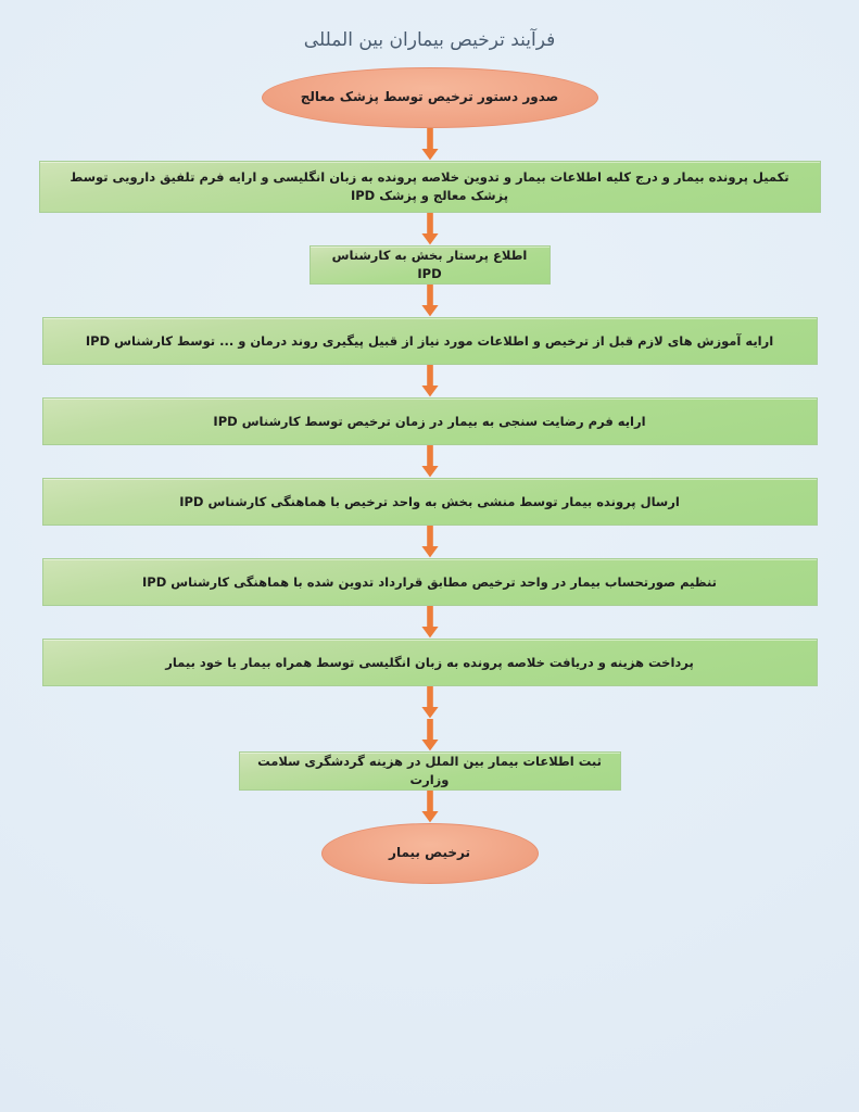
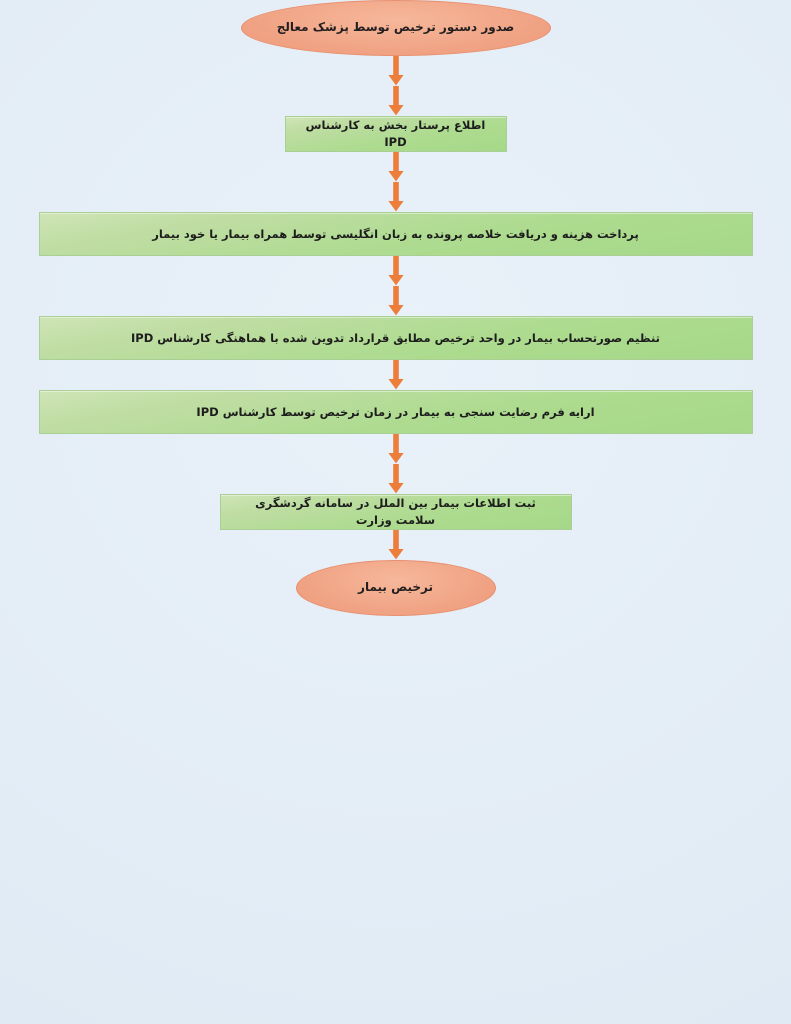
- فرآیند ترخیص بیماران بین المللی
  صدور دستور ترخیص توسط پزشک معالج
- تکمیل پرونده بیمار و درج کلیه اطلاعات بیمار و تدوین خلاصه پرونده به زبان انگلیسی و ارایه فرم تلفیق دارویی توسط پزشک معالج و پزشک IPD
  اطلاع پرستار بخش به کارشناس IPD
- ارایه آموزش های لازم قبل از ترخیص و اطلاعات مورد نیاز از قبیل پیگیری روند درمان و ... توسط کارشناس IPD
- ارایه فرم رضایت سنجی به بیمار در زمان ترخیص توسط کارشناس IPD
+ پرداخت هزینه و دریافت خلاصه پرونده به زبان انگلیسی توسط همراه بیمار یا خود بیمار
- ارسال پرونده بیمار توسط منشی بخش به واحد ترخیص با هماهنگی کارشناس IPD
  تنظیم صورتحساب بیمار در واحد ترخیص مطابق قرارداد تدوین شده با هماهنگی کارشناس IPD
- پرداخت هزینه و دریافت خلاصه پرونده به زبان انگلیسی توسط همراه بیمار یا خود بیمار
+ ارایه فرم رضایت سنجی به بیمار در زمان ترخیص توسط کارشناس IPD
- ثبت اطلاعات بیمار بین الملل در هزینه گردشگری سلامت وزارت
+ ثبت اطلاعات بیمار بین الملل در سامانه گردشگری سلامت وزارت
  ترخیص بیمار
